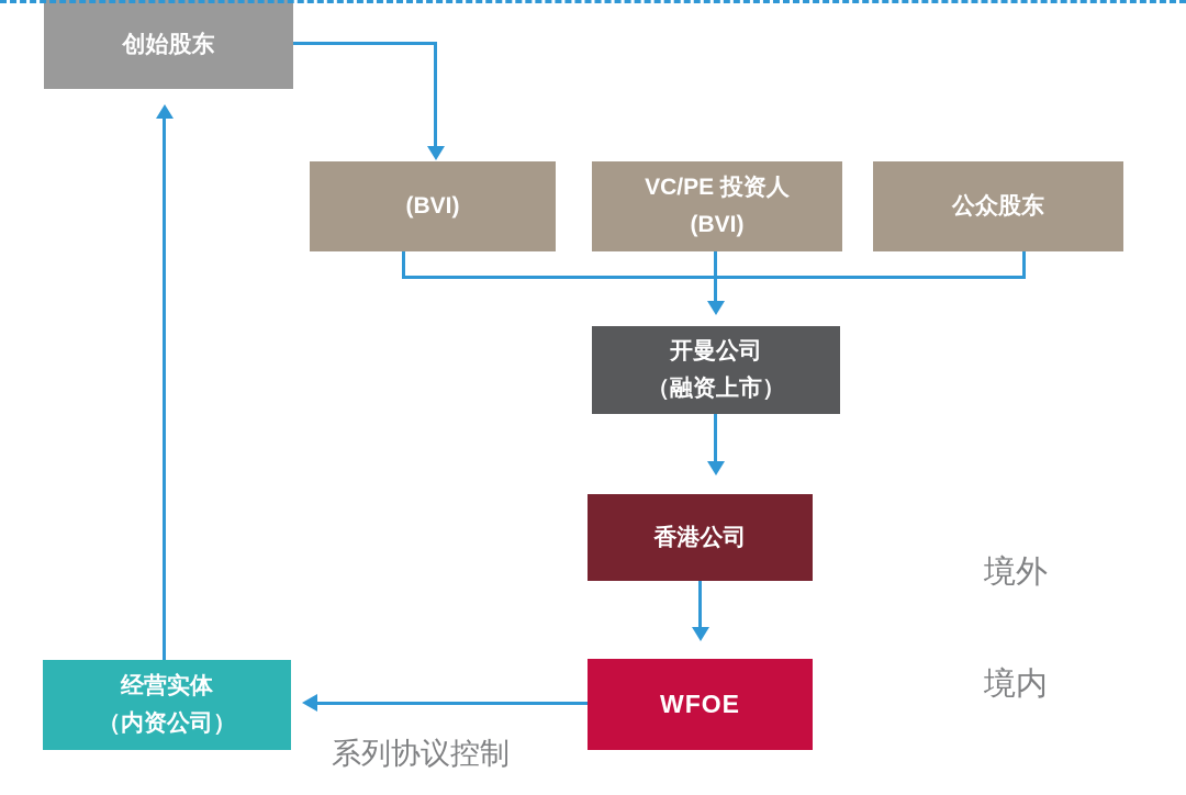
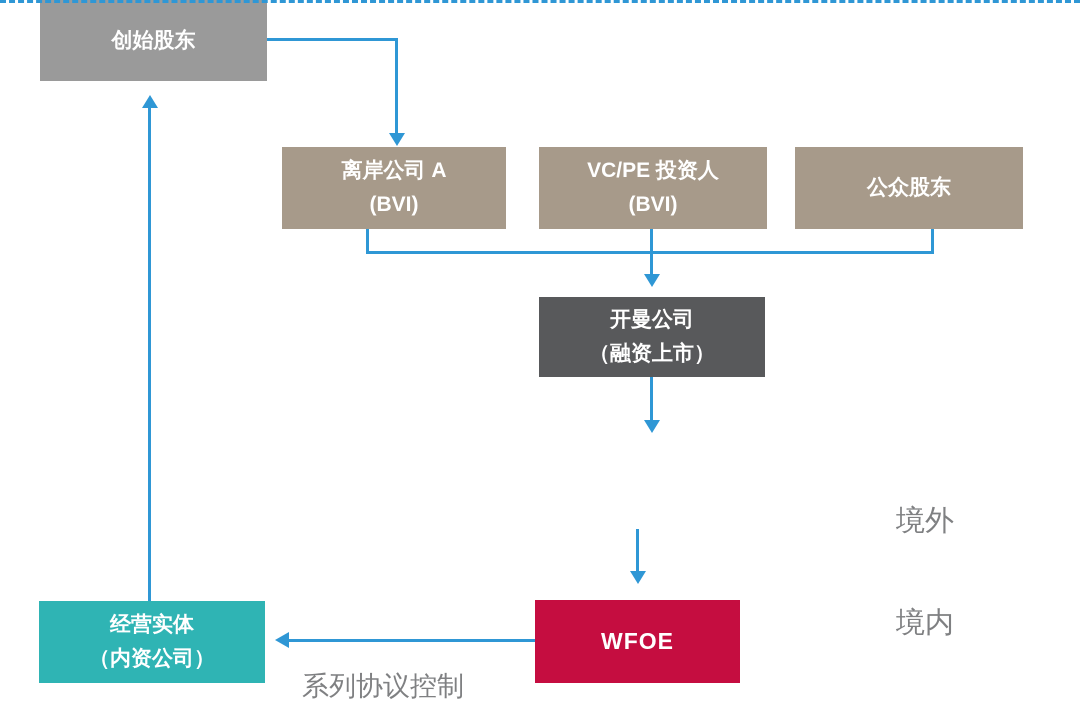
  创始股东
+ 离岸公司 A
  (BVI)
  VC/PE 投资人
  (BVI)
  公众股东
  开曼公司
  （融资上市）
- 香港公司
  WFOE
  经营实体
  （内资公司）
  境外
  境内
  系列协议控制
